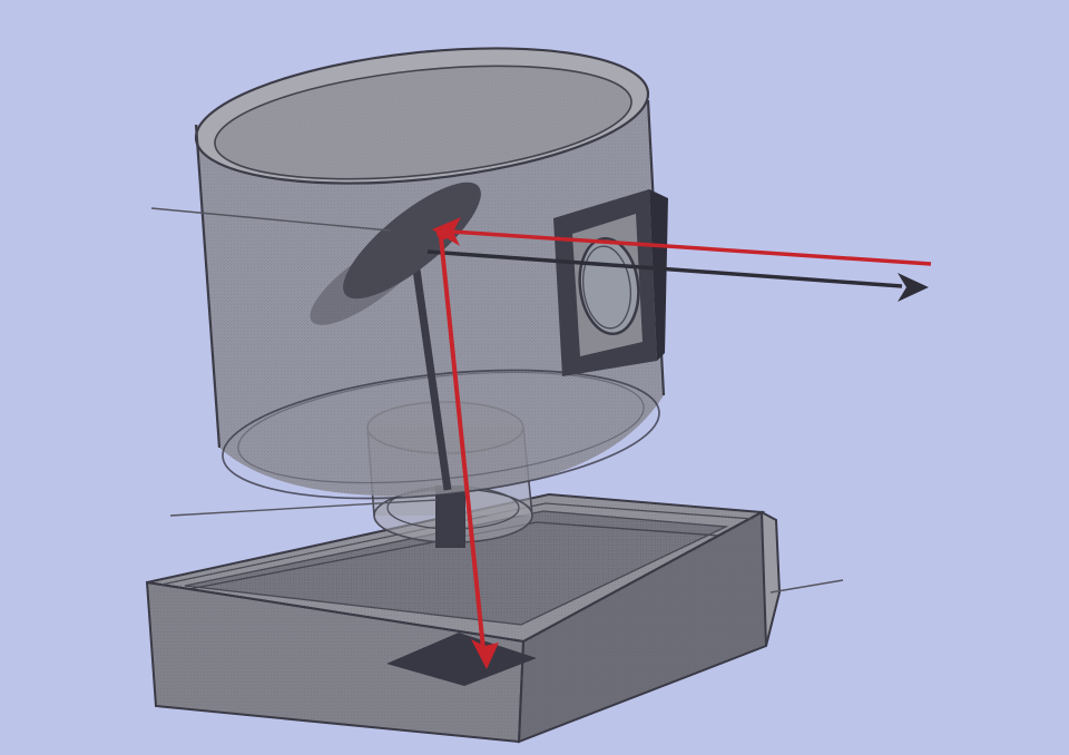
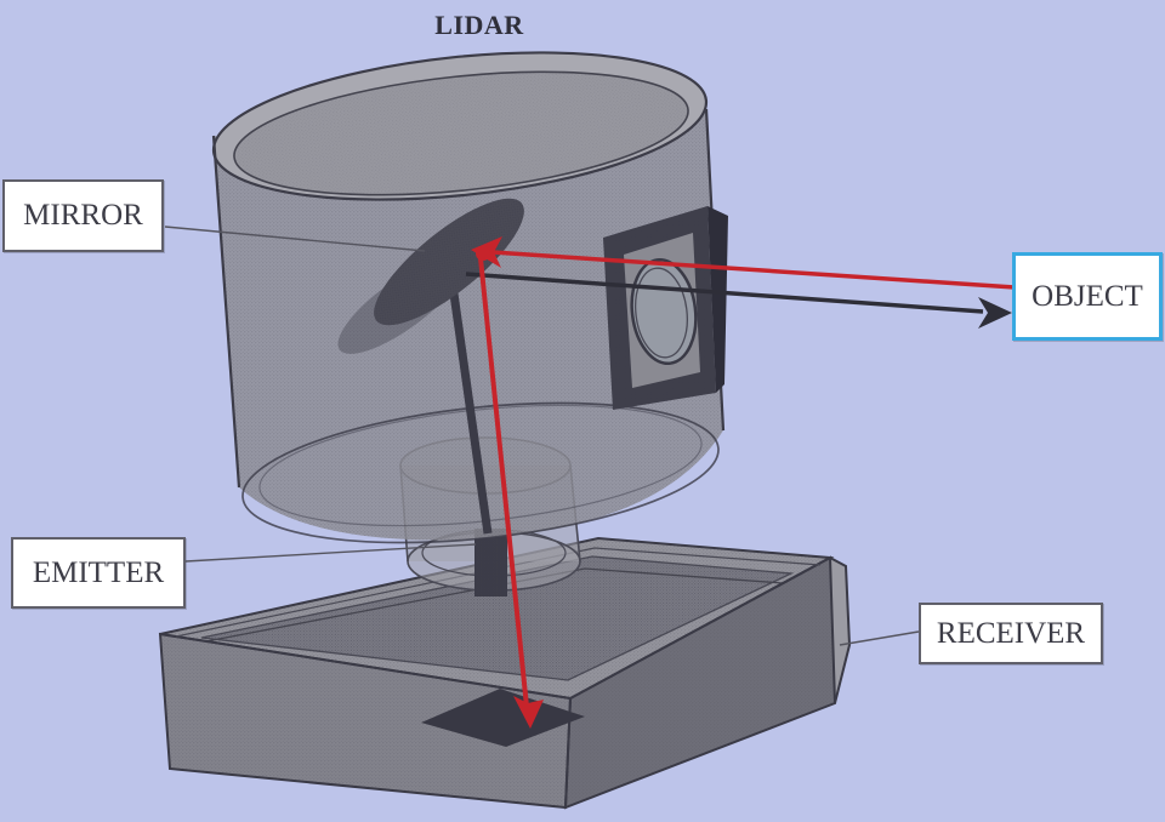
+ LIDAR
+ MIRROR
+ OBJECT
+ EMITTER
+ RECEIVER
